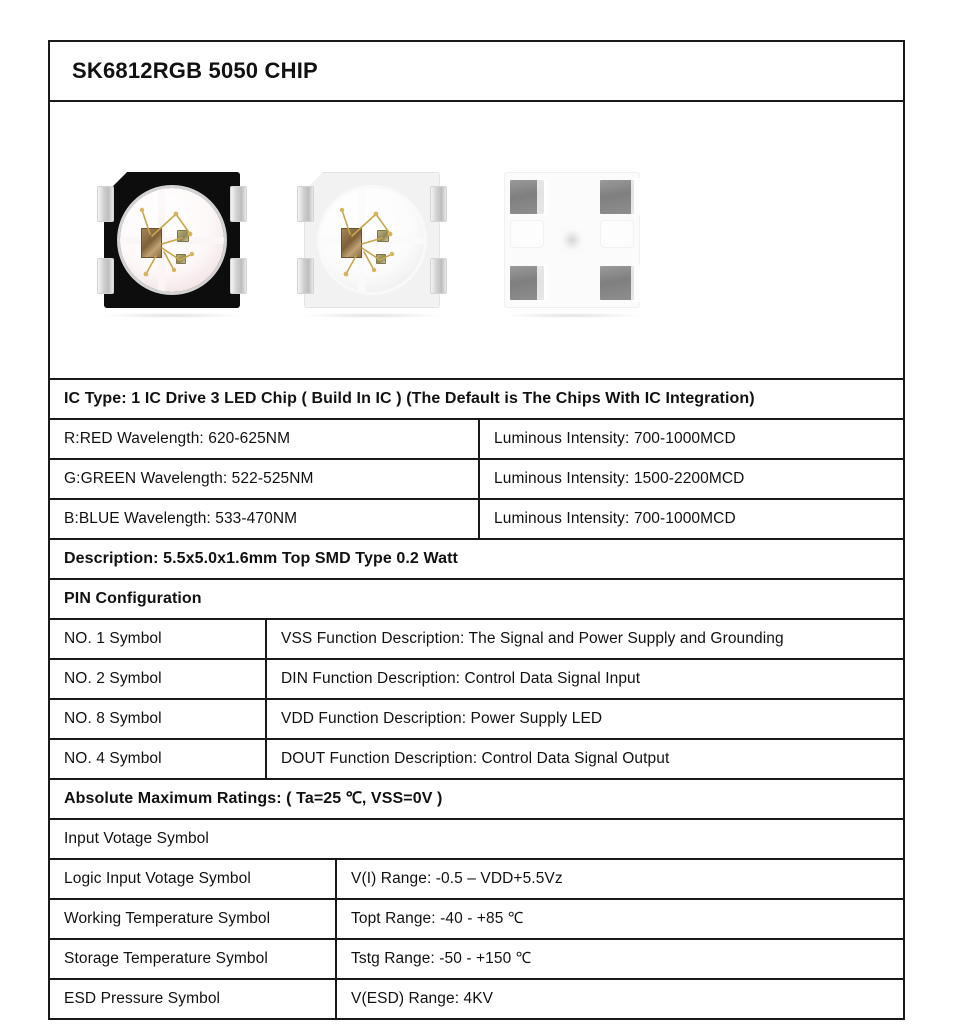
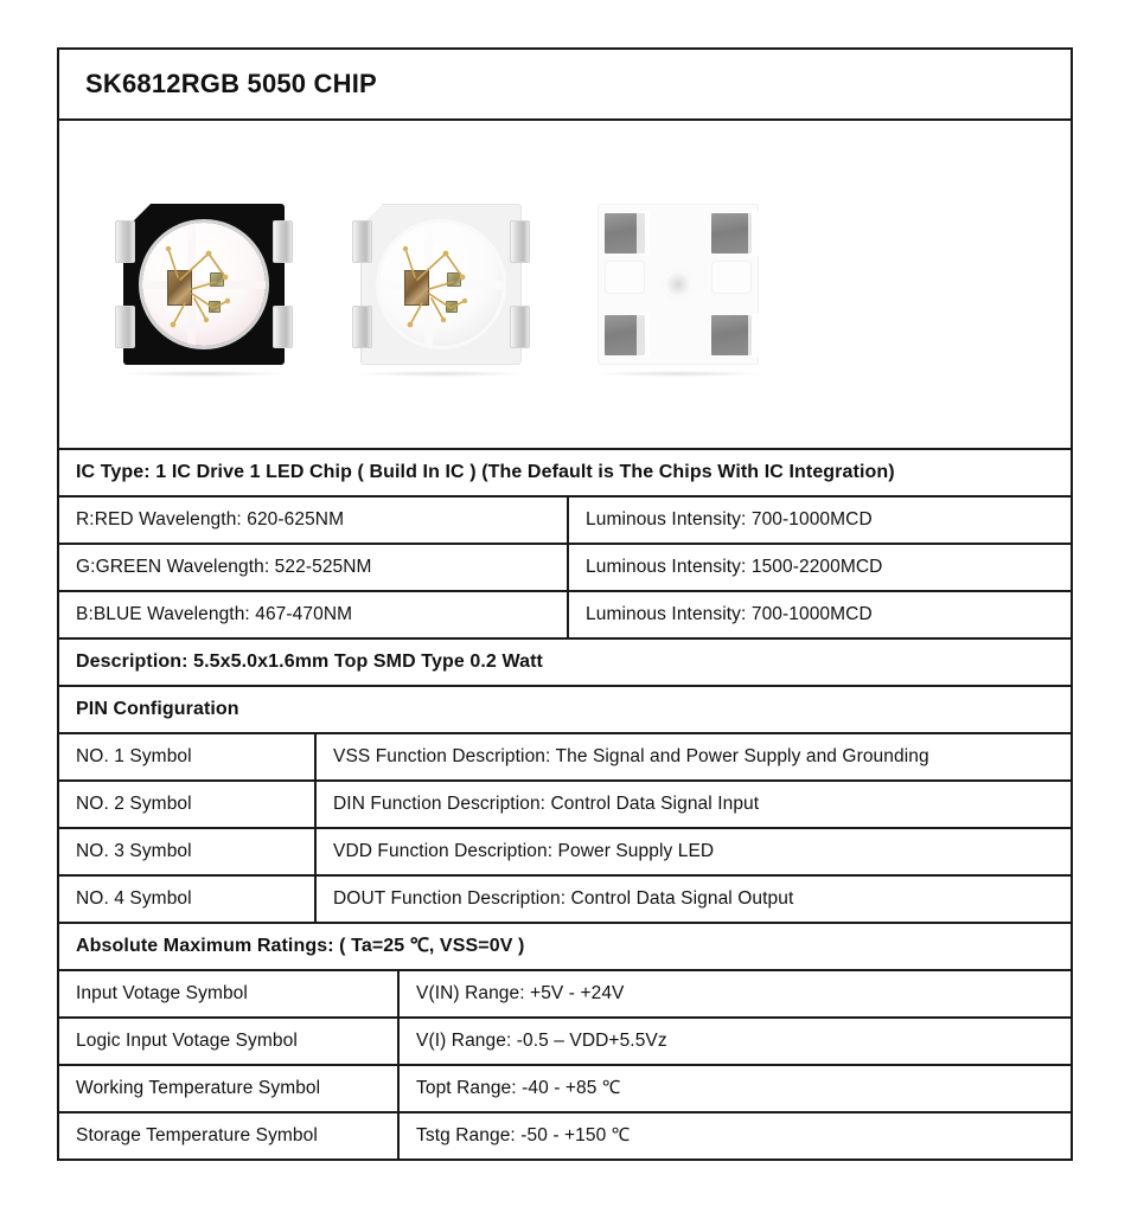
  SK6812RGB 5050 CHIP
- IC Type: 1 IC Drive 3 LED Chip ( Build In IC ) (The Default is The Chips With IC Integration)
+ IC Type: 1 IC Drive 1 LED Chip ( Build In IC ) (The Default is The Chips With IC Integration)
  R:RED Wavelength: 620-625NM
  Luminous Intensity: 700-1000MCD
  G:GREEN Wavelength: 522-525NM
  Luminous Intensity: 1500-2200MCD
- B:BLUE Wavelength: 533-470NM
+ B:BLUE Wavelength: 467-470NM
  Luminous Intensity: 700-1000MCD
  Description: 5.5x5.0x1.6mm Top SMD Type 0.2 Watt
  PIN Configuration
  NO. 1 Symbol
  VSS Function Description: The Signal and Power Supply and Grounding
  NO. 2 Symbol
  DIN Function Description: Control Data Signal Input
- NO. 8 Symbol
+ NO. 3 Symbol
  VDD Function Description: Power Supply LED
  NO. 4 Symbol
  DOUT Function Description: Control Data Signal Output
  Absolute Maximum Ratings: ( Ta=25 ℃, VSS=0V )
  Input Votage Symbol
+ V(IN) Range: +5V - +24V
  Logic Input Votage Symbol
  V(I) Range: -0.5 – VDD+5.5Vz
  Working Temperature Symbol
  Topt Range: -40 - +85 ℃
  Storage Temperature Symbol
  Tstg Range: -50 - +150 ℃
- ESD Pressure Symbol
- V(ESD) Range: 4KV
